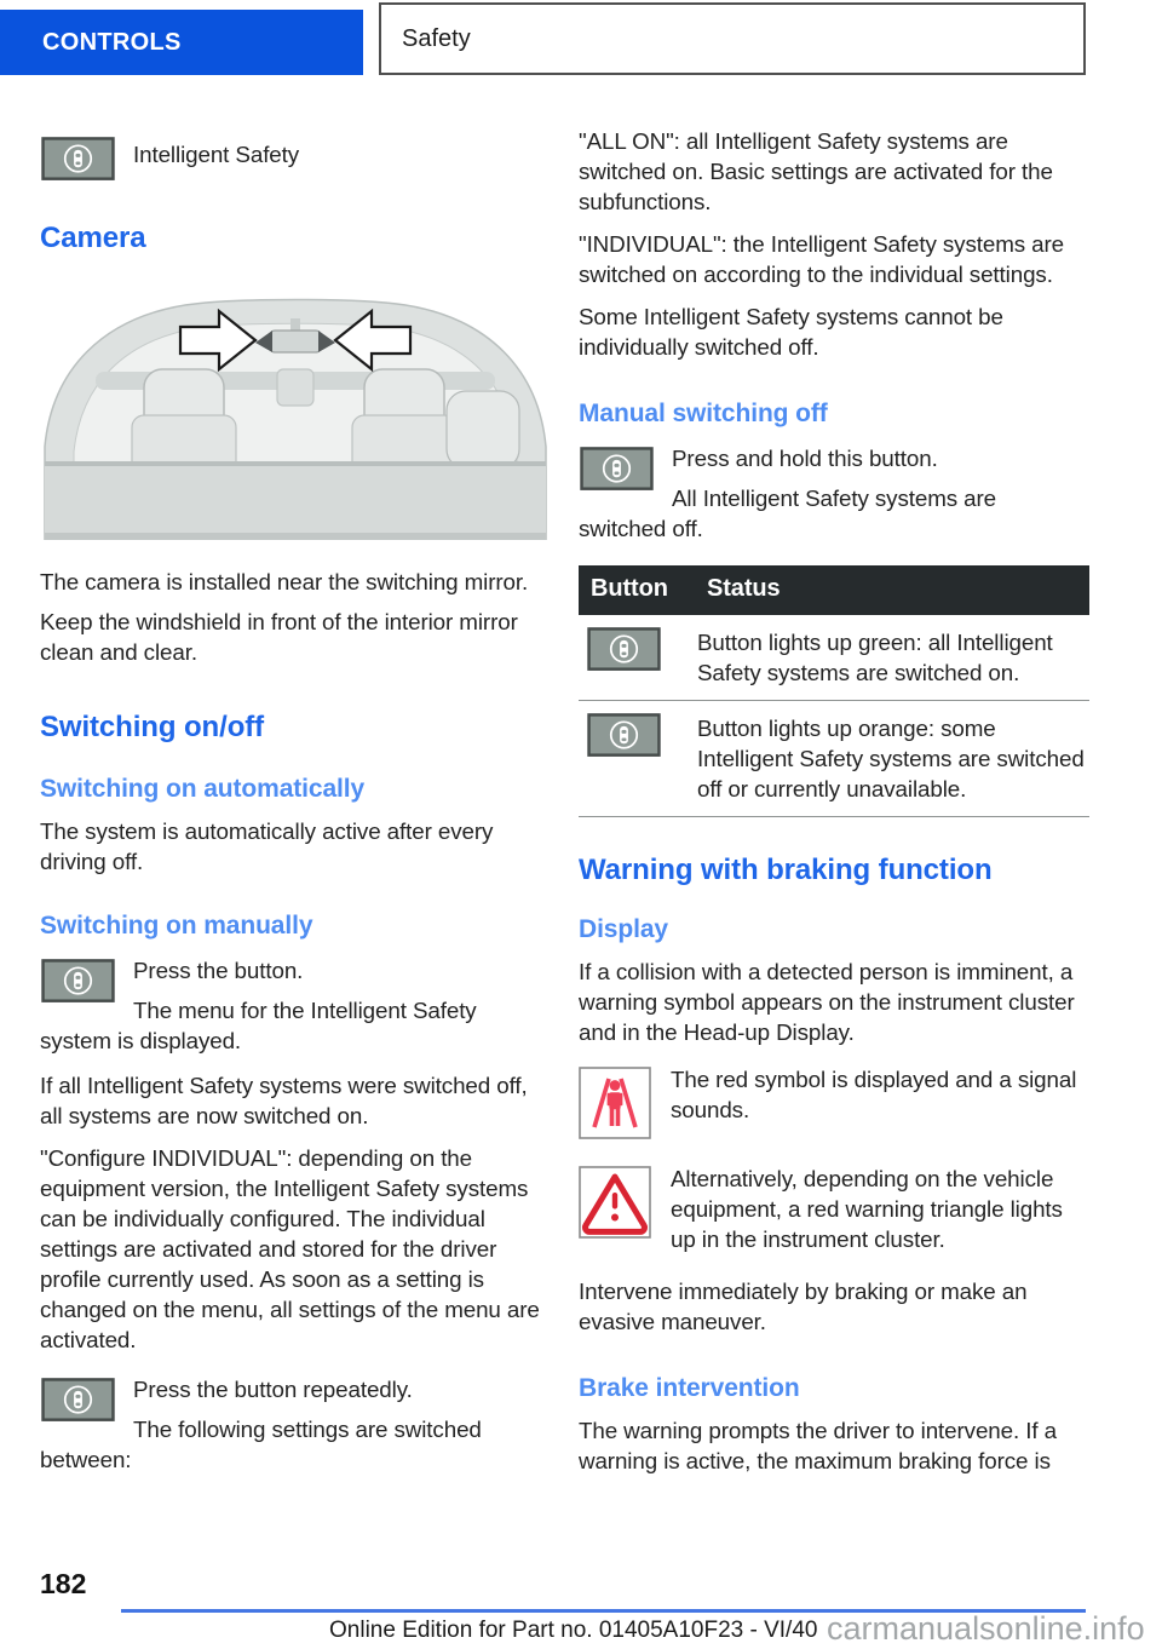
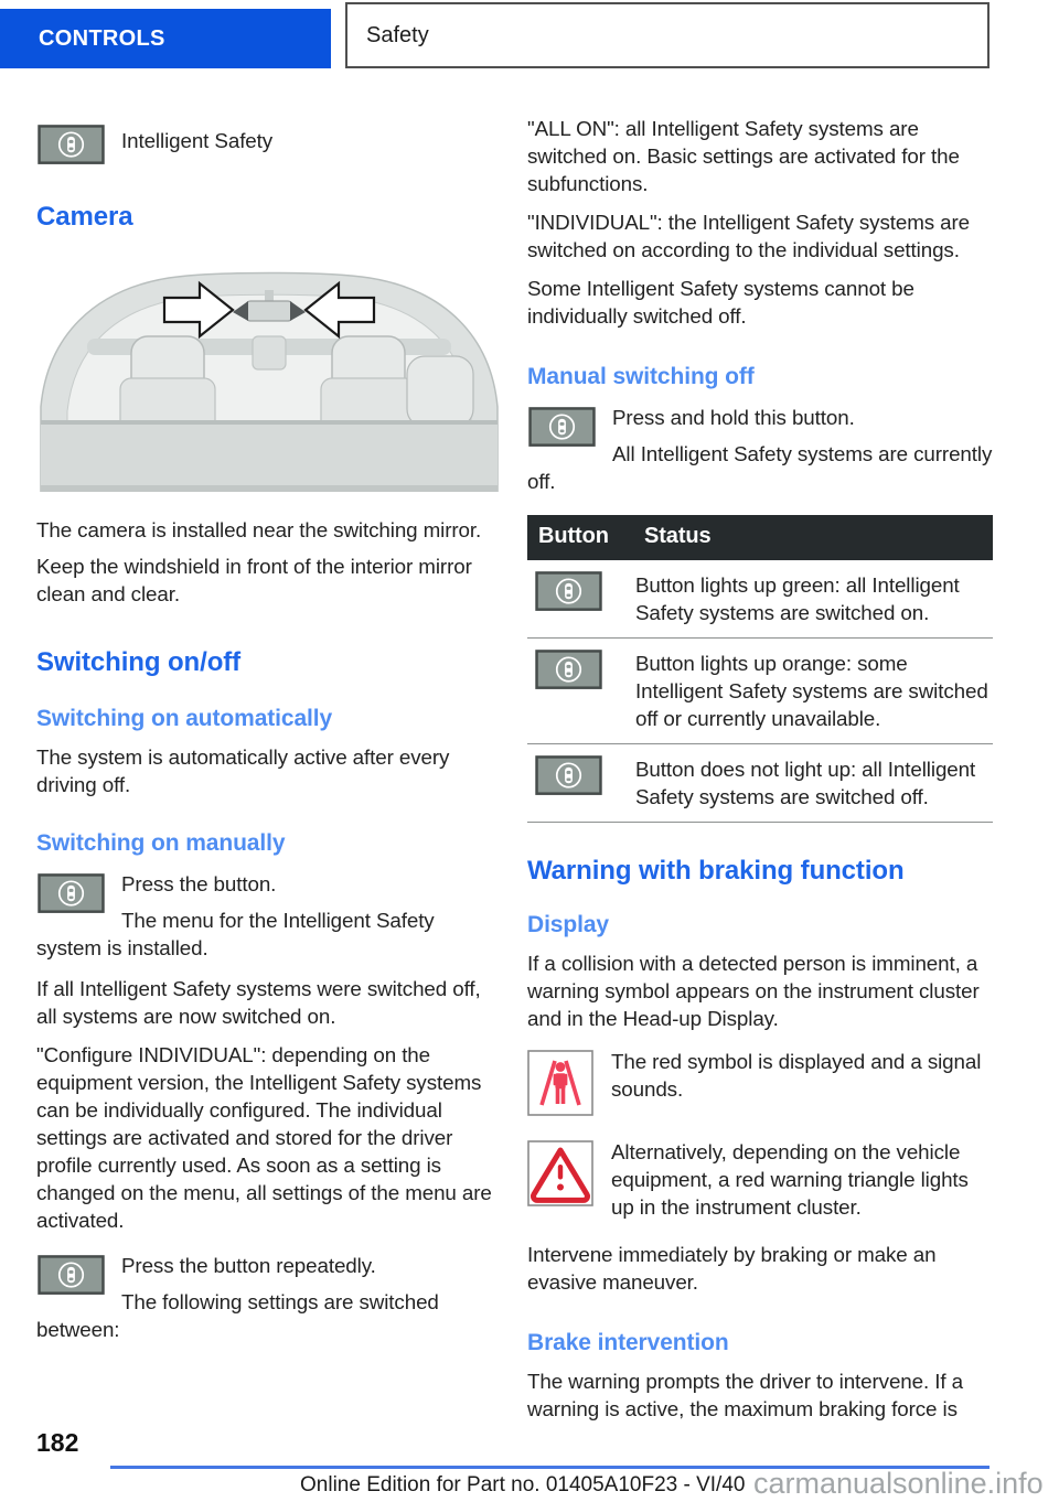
  CONTROLS
  Safety
  Intelligent Safety
  Camera
  The camera is installed near the switching mirror.
  Keep the windshield in front of the interior mirror clean and clear.
  Switching on/off
  Switching on automatically
  The system is automatically active after every driving off.
  Switching on manually
  Press the button.
- The menu for the Intelligent Safety system is displayed.
+ The menu for the Intelligent Safety system is installed.
  If all Intelligent Safety systems were switched off, all systems are now switched on.
  "Configure INDIVIDUAL": depending on the equipment version, the Intelligent Safety systems can be individually configured. The individual settings are activated and stored for the driver profile currently used. As soon as a setting is changed on the menu, all settings of the menu are activated.
  Press the button repeatedly.
  The following settings are switched between:
  "ALL ON": all Intelligent Safety systems are switched on. Basic settings are activated for the subfunctions.
  "INDIVIDUAL": the Intelligent Safety systems are switched on according to the individual settings.
  Some Intelligent Safety systems cannot be individually switched off.
  Manual switching off
  Press and hold this button.
- All Intelligent Safety systems are switched off.
+ All Intelligent Safety systems are currently off.
  Button	Status
  	Button lights up green: all Intelligent Safety systems are switched on.
  	Button lights up orange: some Intelligent Safety systems are switched off or currently unavailable.
+ 	Button does not light up: all Intelligent Safety systems are switched off.
  Warning with braking function
  Display
  If a collision with a detected person is imminent, a warning symbol appears on the instrument cluster and in the Head-up Display.
  The red symbol is displayed and a signal sounds.
  Alternatively, depending on the vehicle equipment, a red warning triangle lights up in the instrument cluster.
  Intervene immediately by braking or make an evasive maneuver.
  Brake intervention
  The warning prompts the driver to intervene. If a warning is active, the maximum braking force is
  182
  Online Edition for Part no. 01405A10F23 - VI/40
  carmanualsonline.info
